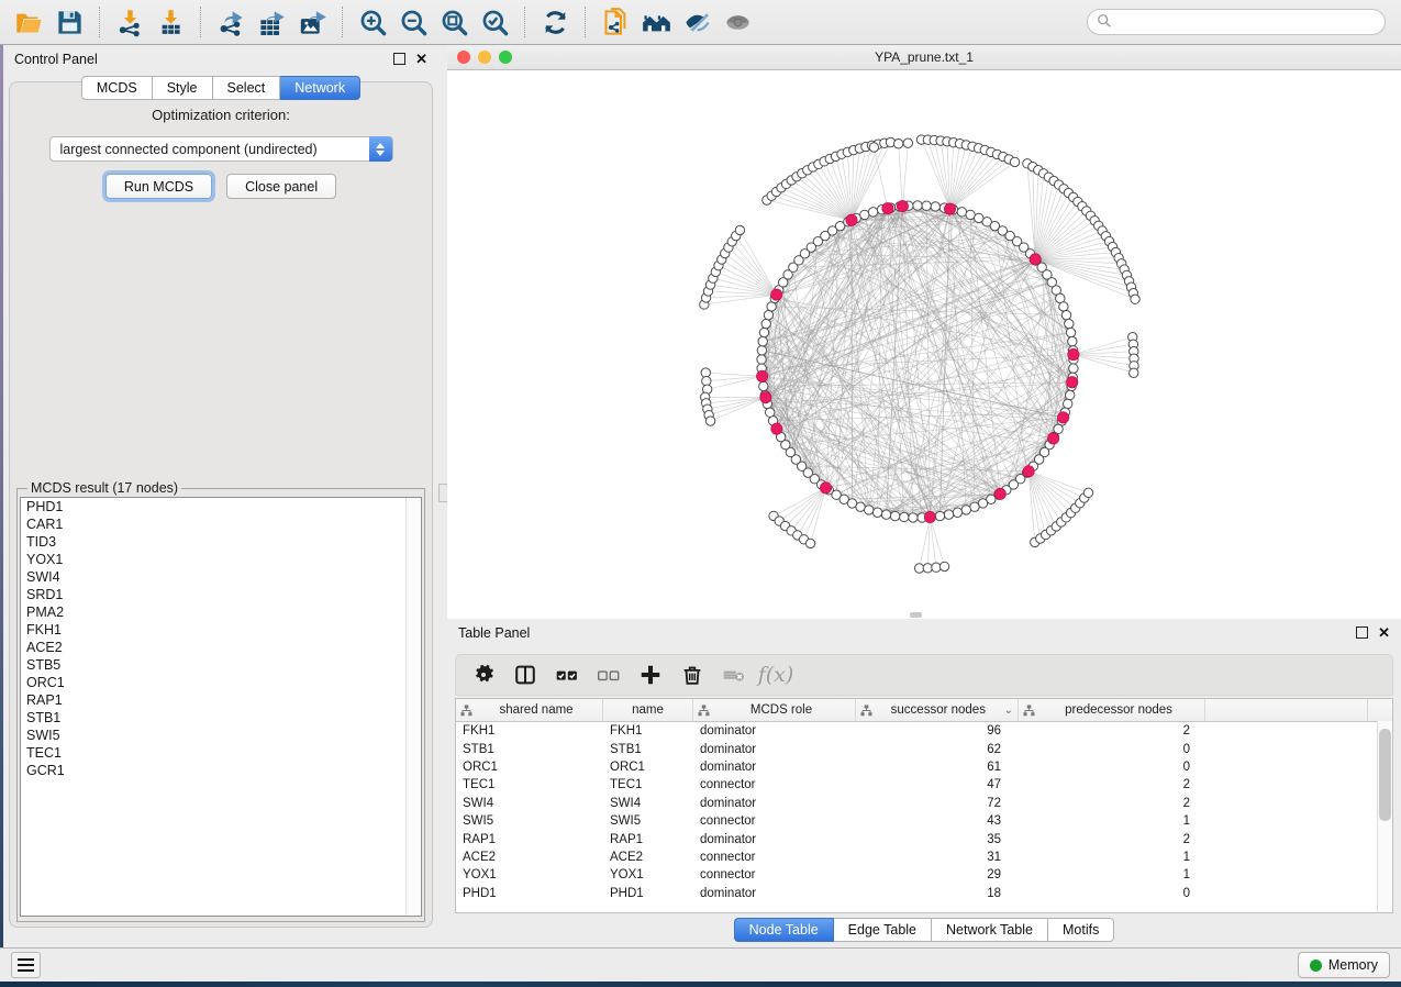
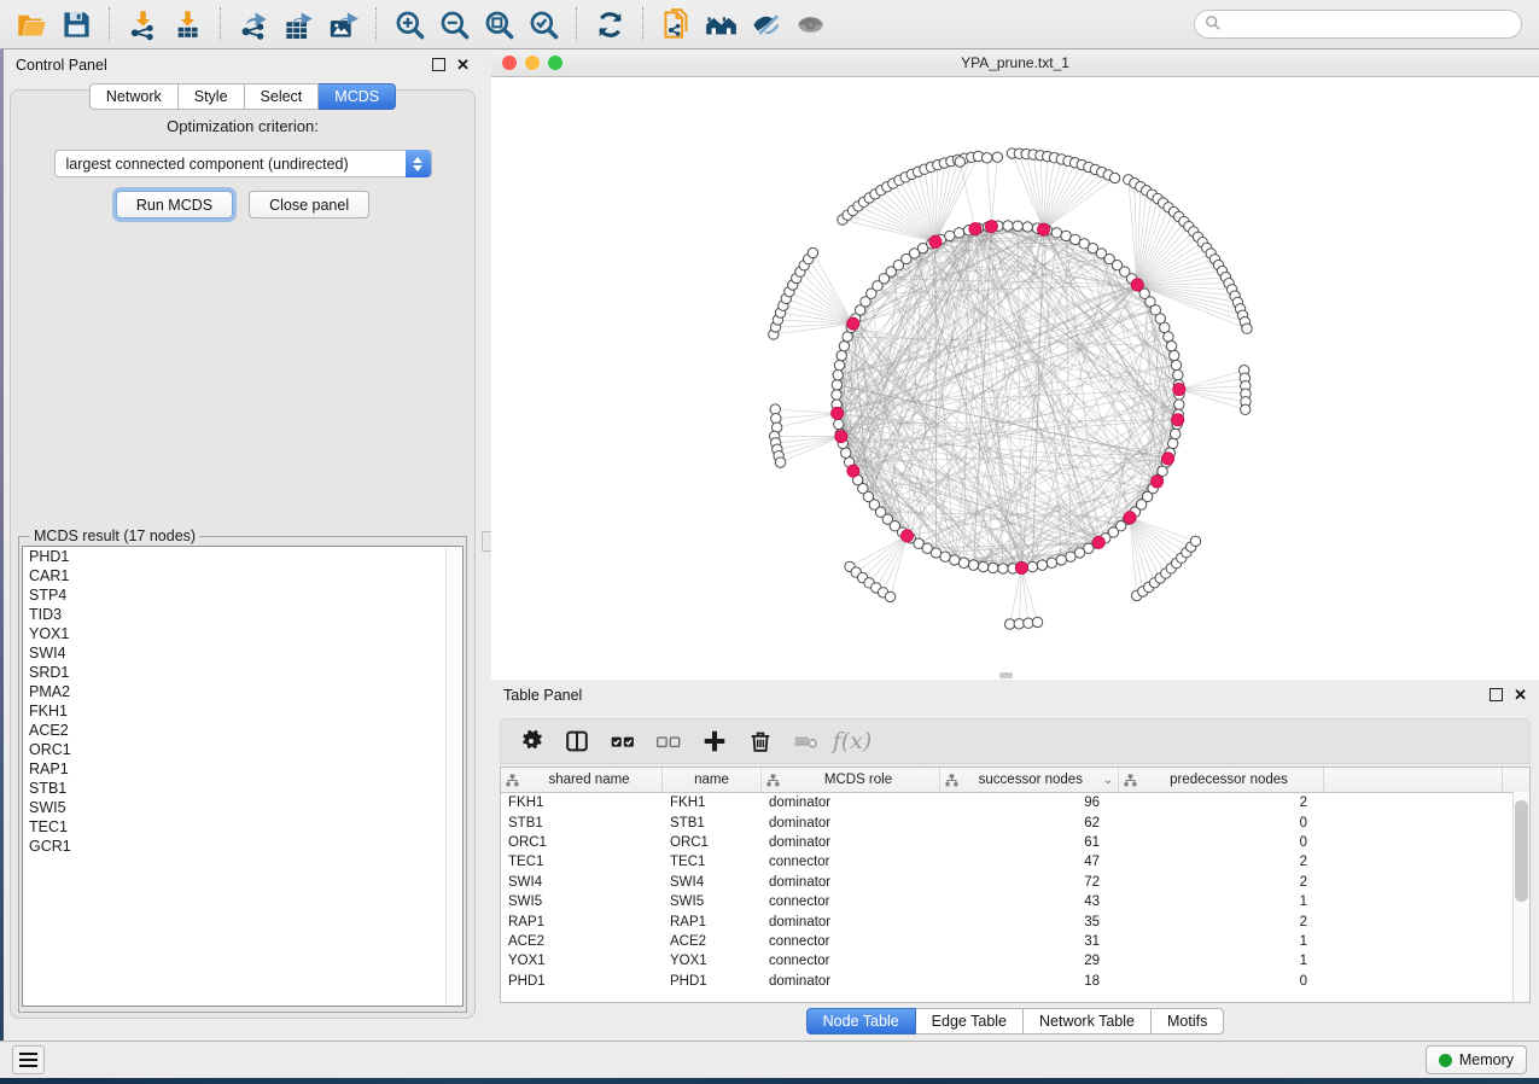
  Control Panel
  ✕
- MCDS
+ Network
  Style
  Select
- Network
+ MCDS
  Optimization criterion:
  largest connected component (undirected)
  Run MCDS
  Close panel
  MCDS result (17 nodes)
  PHD1
  CAR1
+ STP4
  TID3
  YOX1
  SWI4
  SRD1
  PMA2
  FKH1
  ACE2
- STB5
  ORC1
  RAP1
  STB1
  SWI5
  TEC1
  GCR1
  YPA_prune.txt_1
  Table Panel
  ✕
  f(x)
  shared name
  name
  MCDS role
  successor nodes
  ⌄
  predecessor nodes
  FKH1
  FKH1
  dominator
  96
  2
  STB1
  STB1
  dominator
  62
  0
  ORC1
  ORC1
  dominator
  61
  0
  TEC1
  TEC1
  connector
  47
  2
  SWI4
  SWI4
  dominator
  72
  2
  SWI5
  SWI5
  connector
  43
  1
  RAP1
  RAP1
  dominator
  35
  2
  ACE2
  ACE2
  connector
  31
  1
  YOX1
  YOX1
  connector
  29
  1
  PHD1
  PHD1
  dominator
  18
  0
  Node Table
  Edge Table
  Network Table
  Motifs
  Memory
